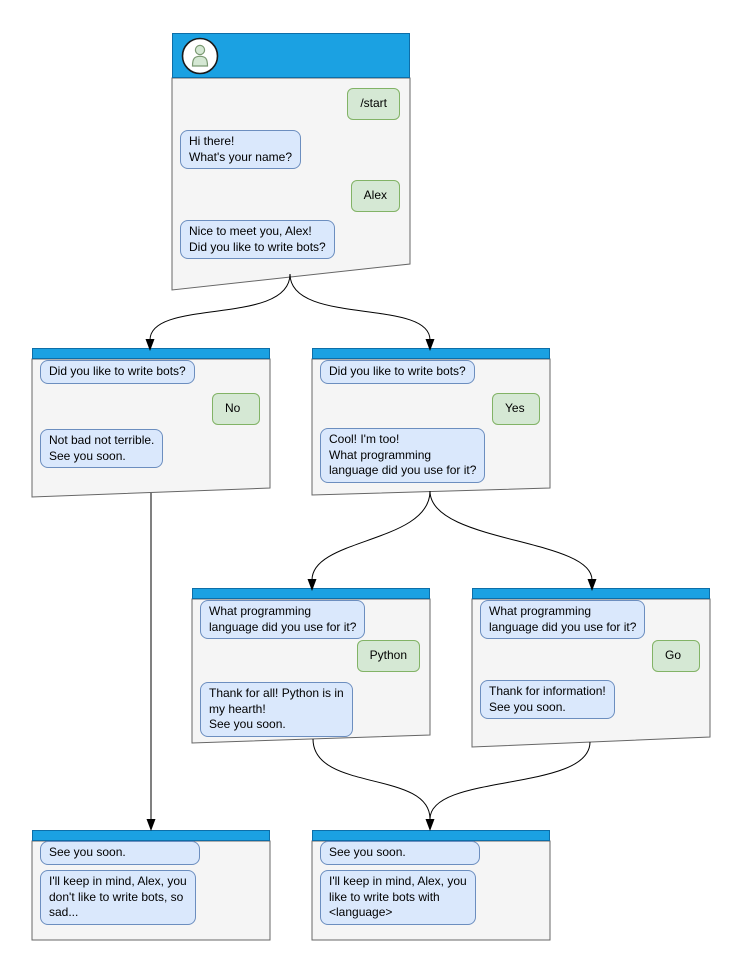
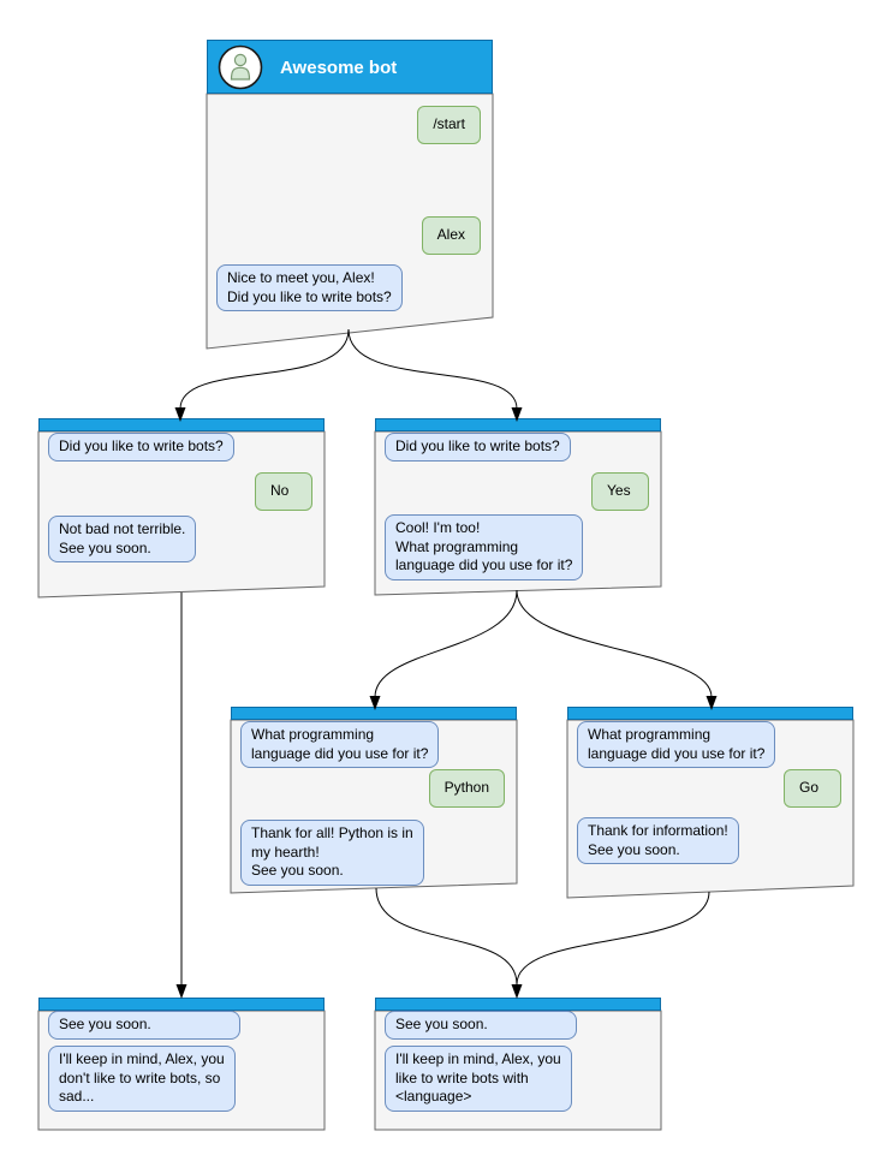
+ Awesome bot
  /start
- Hi there!
- What's your name?
  Alex
  Nice to meet you, Alex!
  Did you like to write bots?
  Did you like to write bots?
  No
  Not bad not terrible.
  See you soon.
  Did you like to write bots?
  Yes
  Cool! I'm too!
  What programming
  language did you use for it?
  What programming
  language did you use for it?
  Python
  Thank for all! Python is in
  my hearth!
  See you soon.
  What programming
  language did you use for it?
  Go
  Thank for information!
  See you soon.
  See you soon.
  I'll keep in mind, Alex, you
  don't like to write bots, so
  sad...
  See you soon.
  I'll keep in mind, Alex, you
  like to write bots with
  <language>
